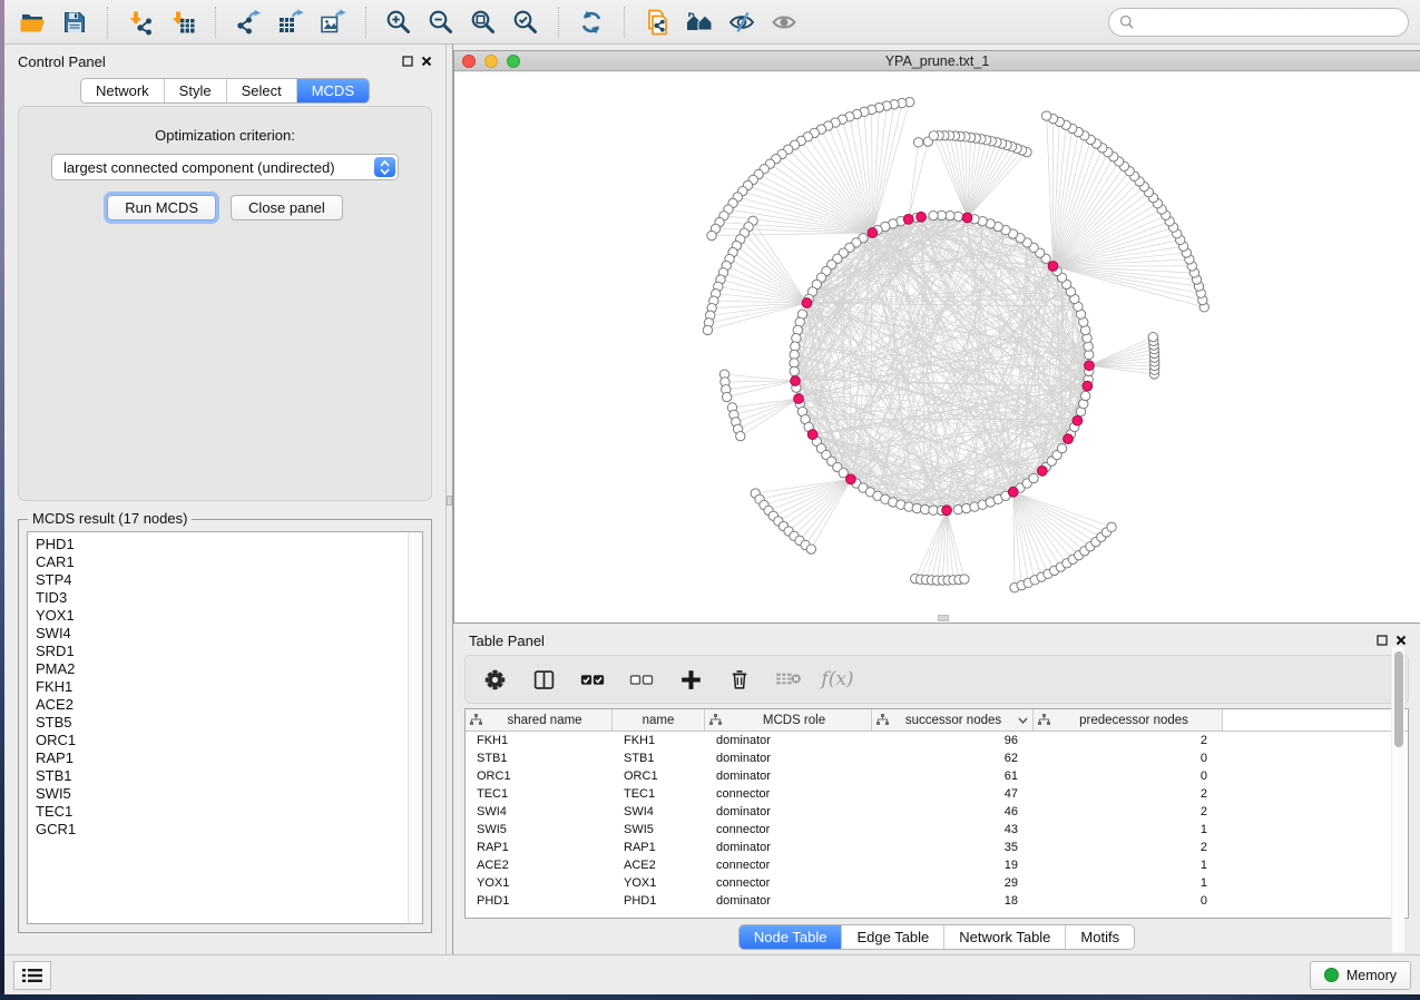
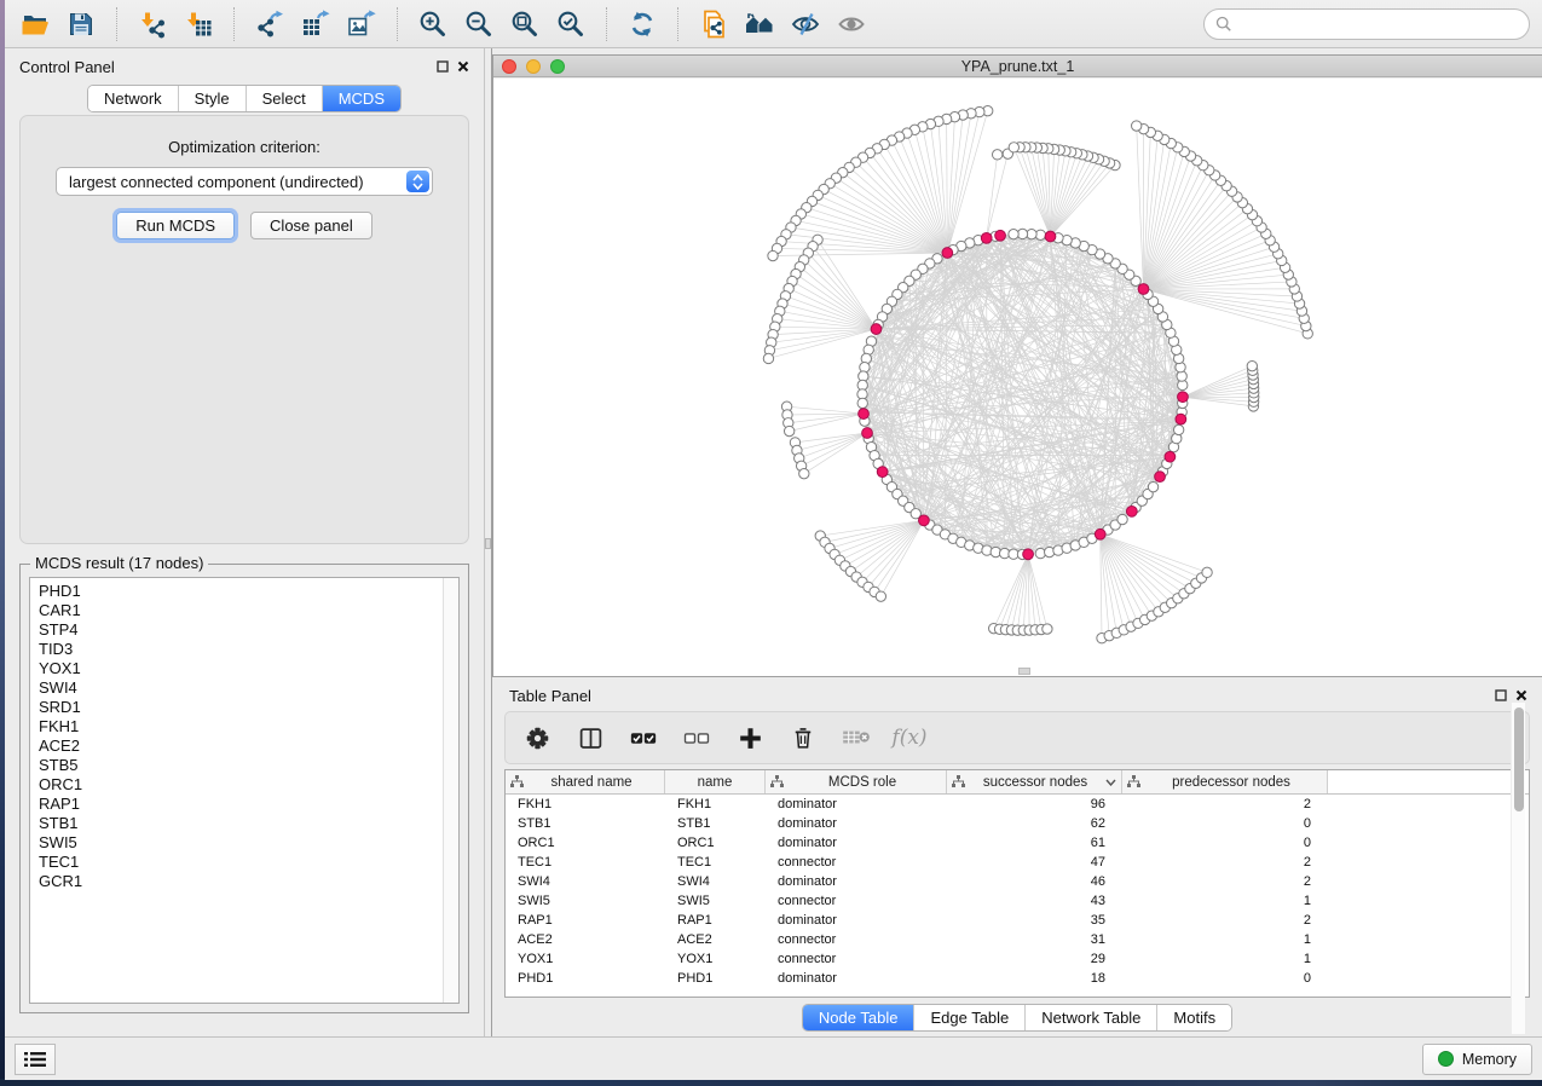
  Control Panel
  Network
  Style
  Select
  MCDS
  Optimization criterion:
  largest connected component (undirected)
  Run MCDS
  Close panel
  MCDS result (17 nodes)
  PHD1
  CAR1
  STP4
  TID3
  YOX1
  SWI4
  SRD1
- PMA2
  FKH1
  ACE2
  STB5
  ORC1
  RAP1
  STB1
  SWI5
  TEC1
  GCR1
  YPA_prune.txt_1
  Table Panel
  f(x)
  shared name
  name
  MCDS role
  successor nodes
  predecessor nodes
  FKH1
  FKH1
  dominator
  96
  2
  STB1
  STB1
  dominator
  62
  0
  ORC1
  ORC1
  dominator
  61
  0
  TEC1
  TEC1
  connector
  47
  2
  SWI4
  SWI4
  dominator
  46
  2
  SWI5
  SWI5
  connector
  43
  1
  RAP1
  RAP1
  dominator
  35
  2
  ACE2
  ACE2
  connector
- 19
+ 31
  1
  YOX1
  YOX1
  connector
  29
  1
  PHD1
  PHD1
  dominator
  18
  0
  Node Table
  Edge Table
  Network Table
  Motifs
  Memory
